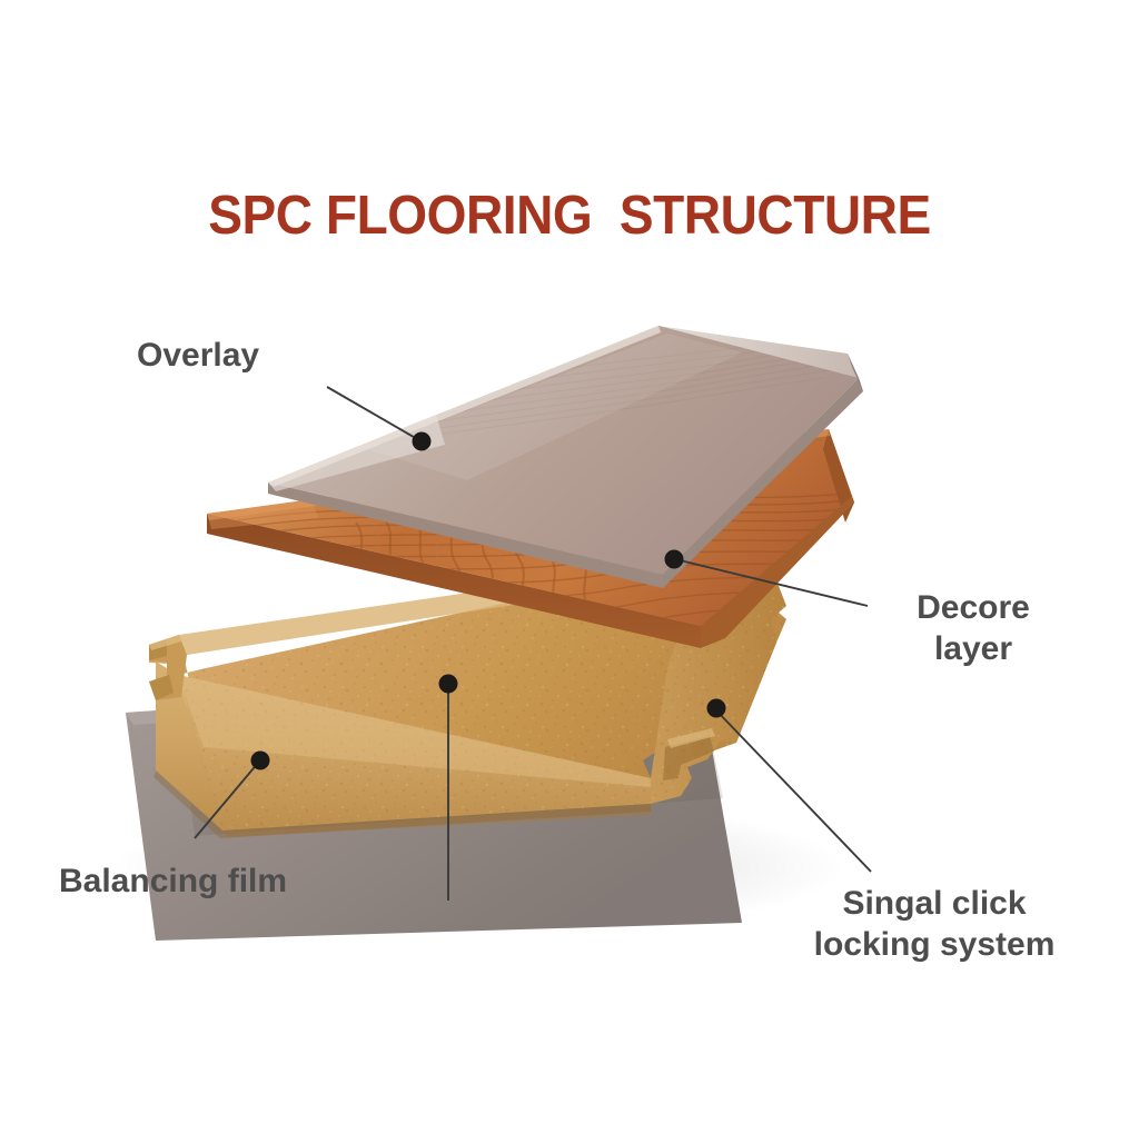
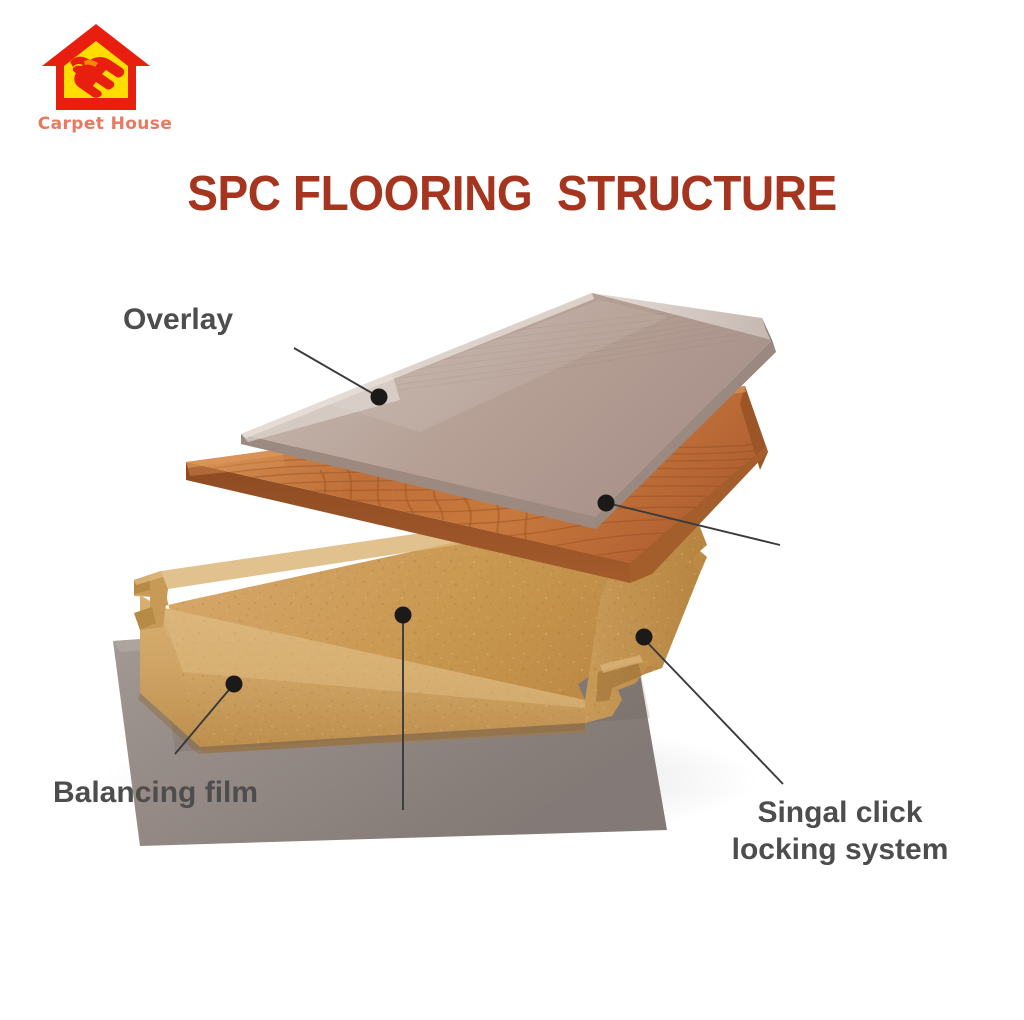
+ Carpet House
  SPC FLOORING STRUCTURE
  Overlay
- Decore
- layer
  Balancing film
  Singal click
  locking system
